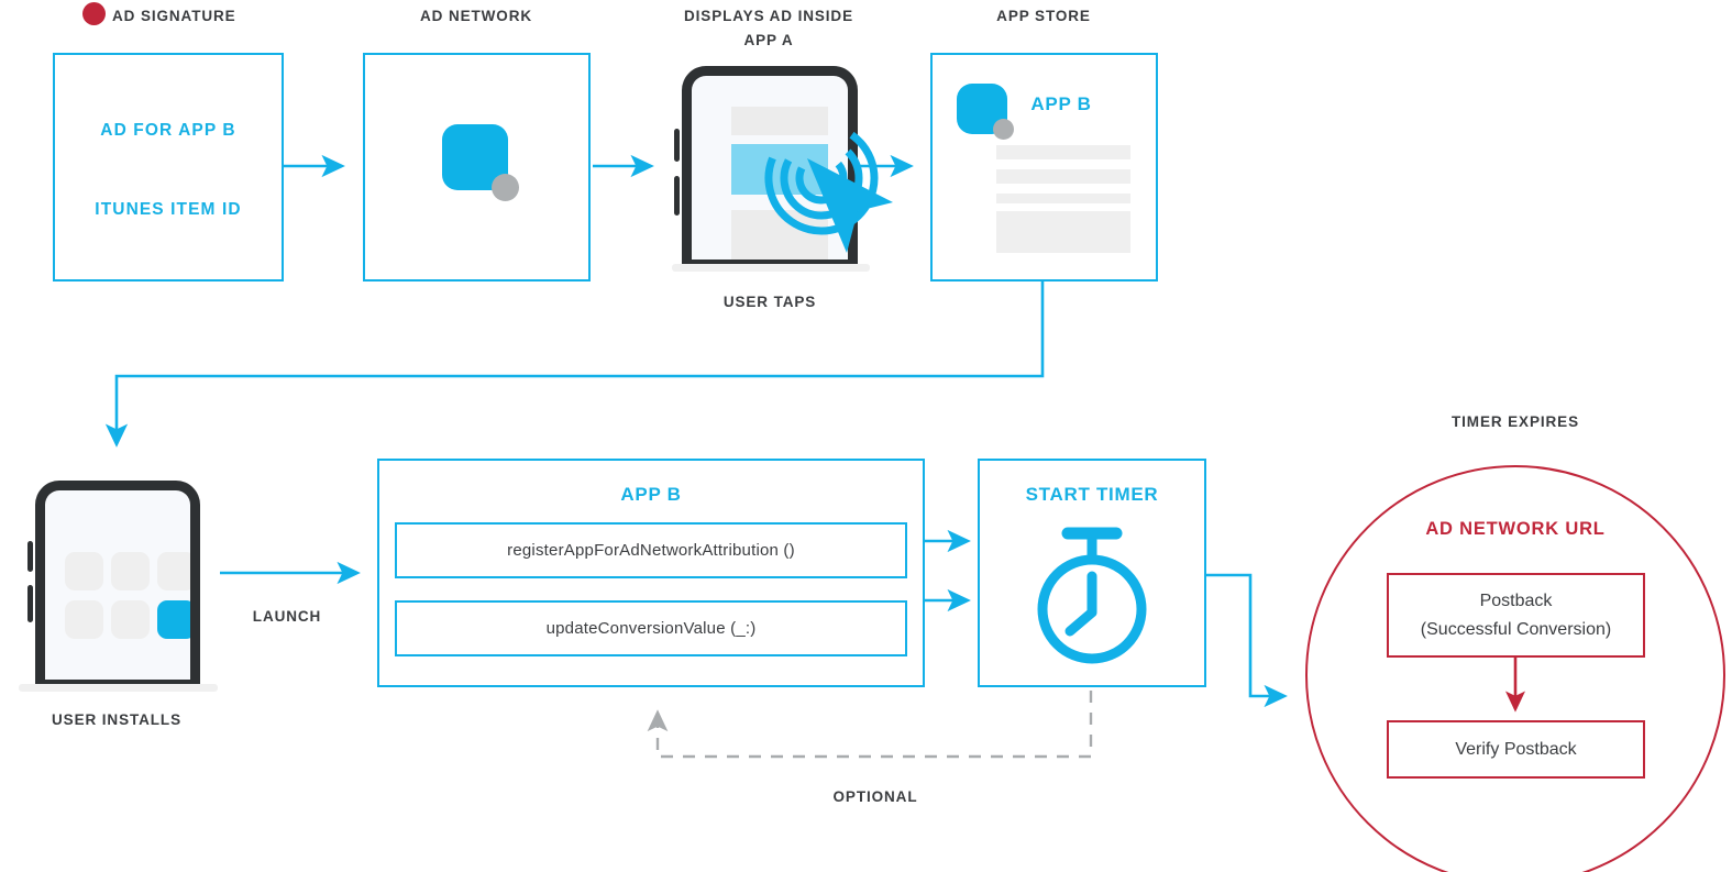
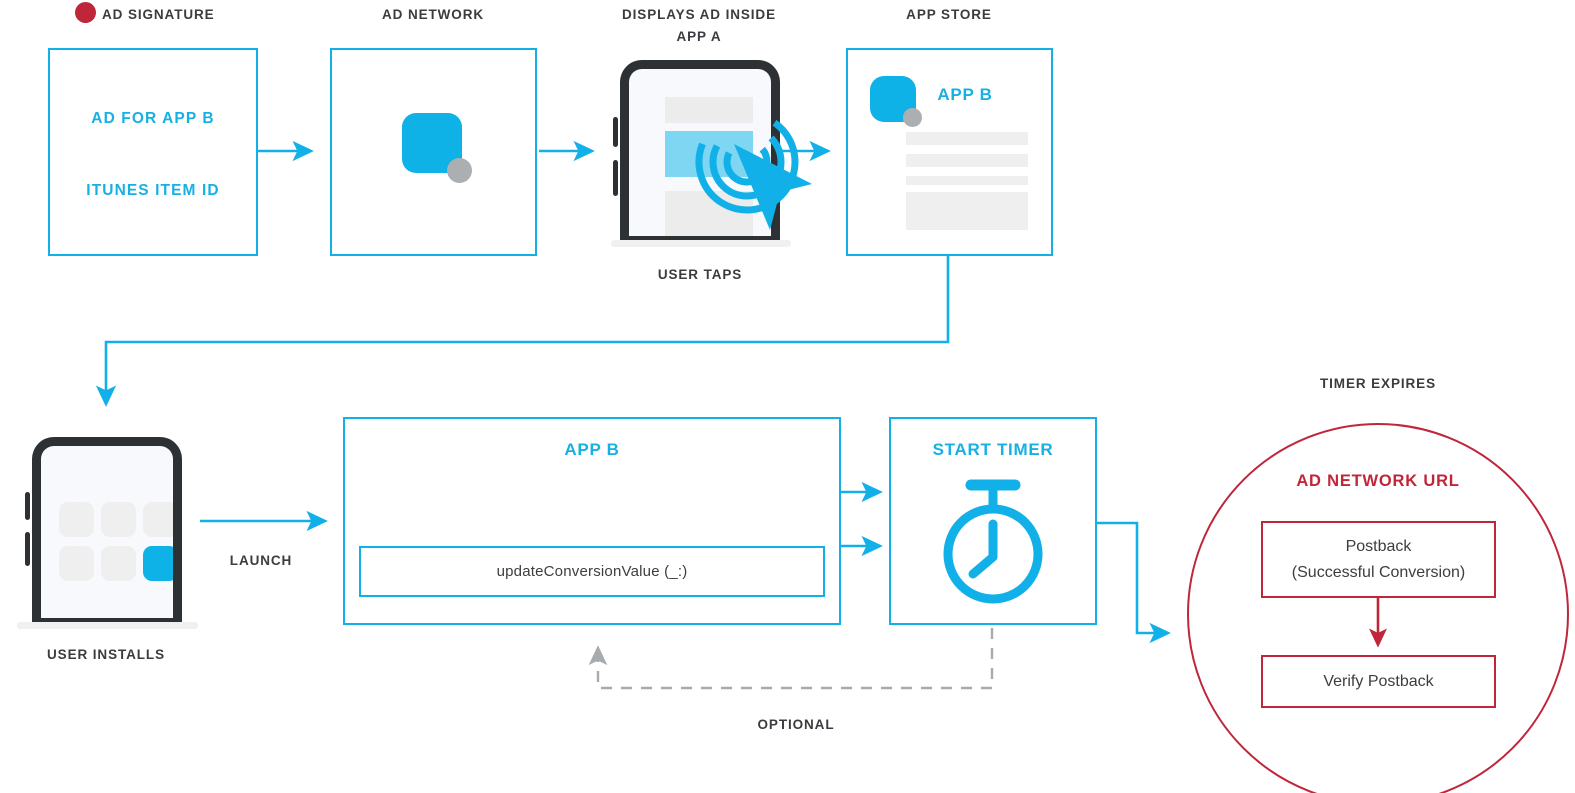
  AD SIGNATURE
  AD FOR APP B
  ITUNES ITEM ID
  AD NETWORK
  DISPLAYS AD INSIDE
  APP A
  USER TAPS
  APP STORE
  APP B
  USER INSTALLS
  LAUNCH
  APP B
- registerAppForAdNetworkAttribution ()
  updateConversionValue (_:)
  START TIMER
  OPTIONAL
  TIMER EXPIRES
  AD NETWORK URL
  Postback
  (Successful Conversion)
  Verify Postback
